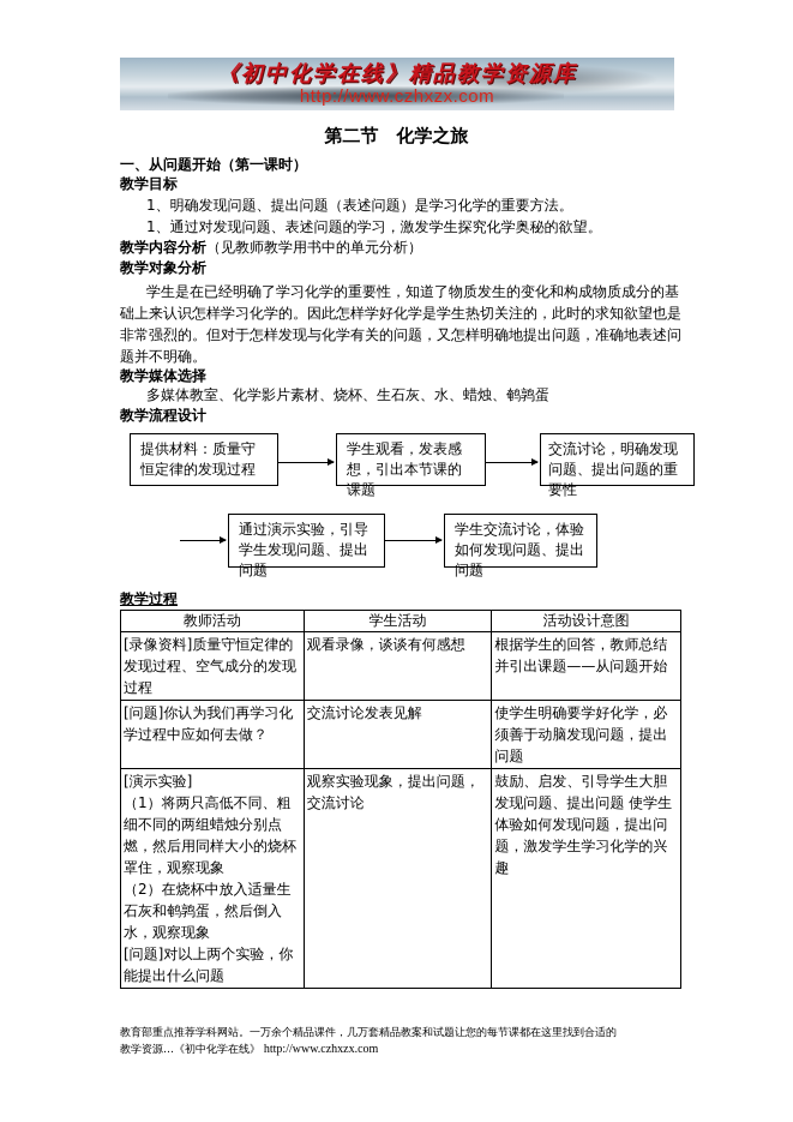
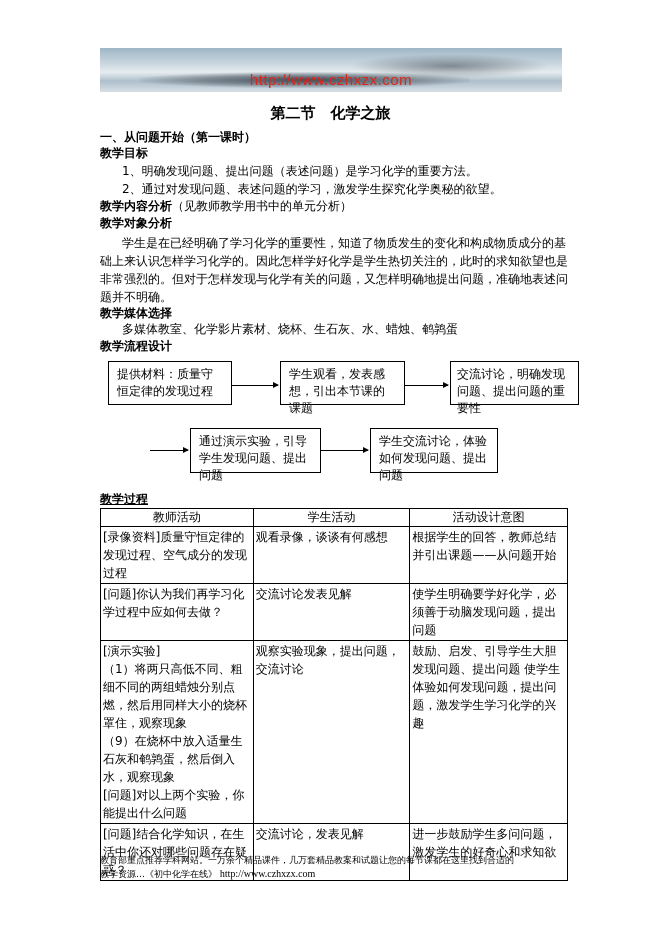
- 《初中化学在线》精品教学资源库
  http://www.czhxzx.com
  第二节 化学之旅
  一、从问题开始（第一课时）
  教学目标
  1、明确发现问题、提出问题（表述问题）是学习化学的重要方法。
- 1、通过对发现问题、表述问题的学习，激发学生探究化学奥秘的欲望。
+ 2、通过对发现问题、表述问题的学习，激发学生探究化学奥秘的欲望。
  教学内容分析（见教师教学用书中的单元分析）
  教学对象分析
  学生是在已经明确了学习化学的重要性，知道了物质发生的变化和构成物质成分的基础上来认识怎样学习化学的。因此怎样学好化学是学生热切关注的，此时的求知欲望也是非常强烈的。但对于怎样发现与化学有关的问题，又怎样明确地提出问题，准确地表述问题并不明确。
  教学媒体选择
  多媒体教室、化学影片素材、烧杯、生石灰、水、蜡烛、鹌鹑蛋
  教学流程设计
  提供材料：质量守恒定律的发现过程
  学生观看，发表感想，引出本节课的课题
  交流讨论，明确发现问题、提出问题的重要性
  通过演示实验，引导学生发现问题、提出问题
  学生交流讨论，体验如何发现问题、提出问题
  教学过程
  教师活动	学生活动	活动设计意图
  [录像资料]质量守恒定律的发现过程、空气成分的发现过程	观看录像，谈谈有何感想	根据学生的回答，教师总结并引出课题——从问题开始
  [问题]你认为我们再学习化学过程中应如何去做？	交流讨论发表见解	使学生明确要学好化学，必须善于动脑发现问题，提出问题
- [演示实验] （1）将两只高低不同、粗细不同的两组蜡烛分别点燃，然后用同样大小的烧杯罩住，观察现象 （2）在烧杯中放入适量生石灰和鹌鹑蛋，然后倒入水，观察现象 [问题]对以上两个实验，你能提出什么问题	观察实验现象，提出问题，交流讨论	鼓励、启发、引导学生大胆发现问题、提出问题 使学生体验如何发现问题，提出问题，激发学生学习化学的兴趣
+ [演示实验] （1）将两只高低不同、粗细不同的两组蜡烛分别点燃，然后用同样大小的烧杯罩住，观察现象 （9）在烧杯中放入适量生石灰和鹌鹑蛋，然后倒入水，观察现象 [问题]对以上两个实验，你能提出什么问题	观察实验现象，提出问题，交流讨论	鼓励、启发、引导学生大胆发现问题、提出问题 使学生体验如何发现问题，提出问题，激发学生学习化学的兴趣
+ [问题]结合化学知识，在生活中你还对哪些问题存在疑惑？	交流讨论，发表见解	进一步鼓励学生多问问题，激发学生的好奇心和求知欲
  教育部重点推荐学科网站。一万余个精品课件，几万套精品教案和试题让您的每节课都在这里找到合适的
  教学资源…《初中化学在线》 http://www.czhxzx.com
